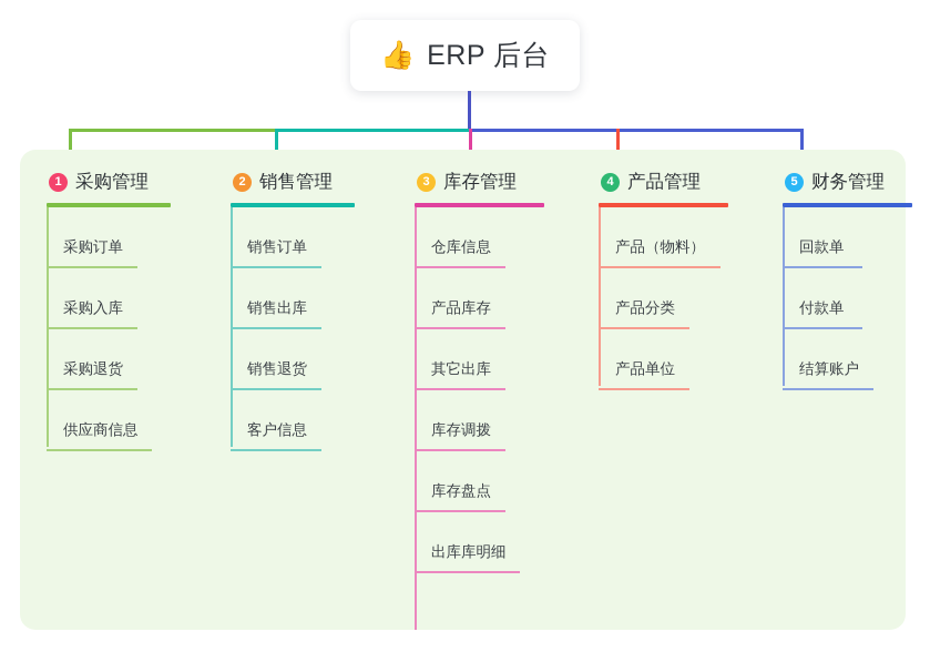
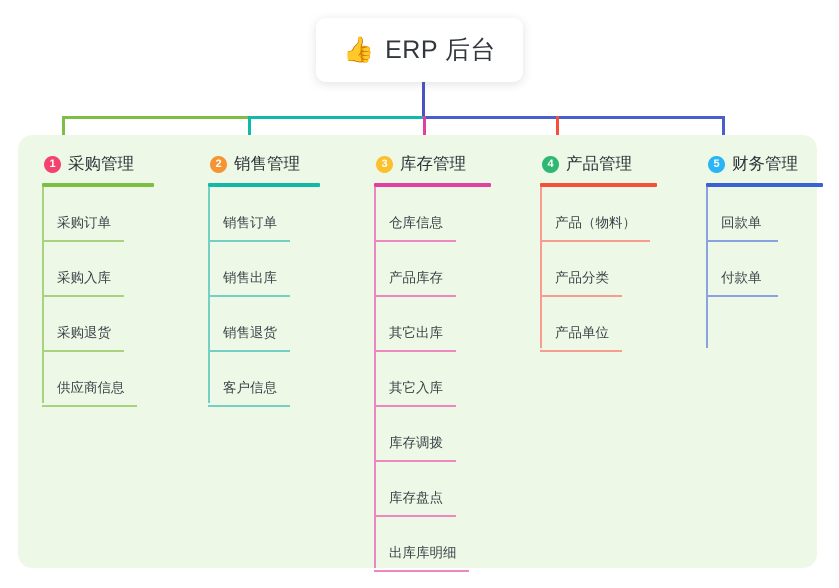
  👍
  ERP 后台
  1
  采购管理
  采购订单
  采购入库
  采购退货
  供应商信息
  2
  销售管理
  销售订单
  销售出库
  销售退货
  客户信息
  3
  库存管理
  仓库信息
  产品库存
  其它出库
+ 其它入库
  库存调拨
  库存盘点
  出库库明细
  4
  产品管理
  产品（物料）
  产品分类
  产品单位
  5
  财务管理
  回款单
  付款单
- 结算账户
